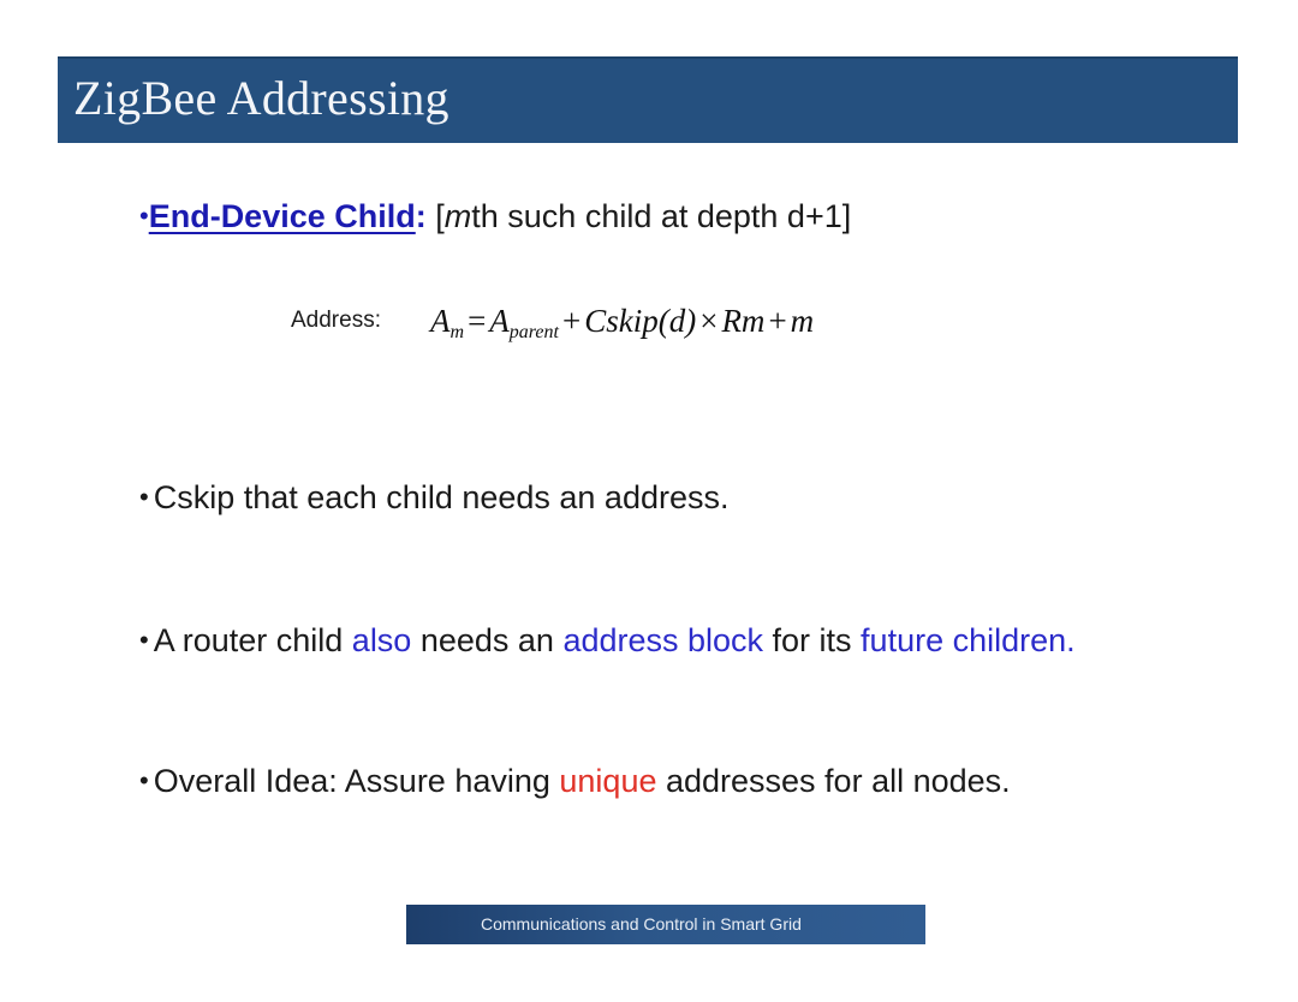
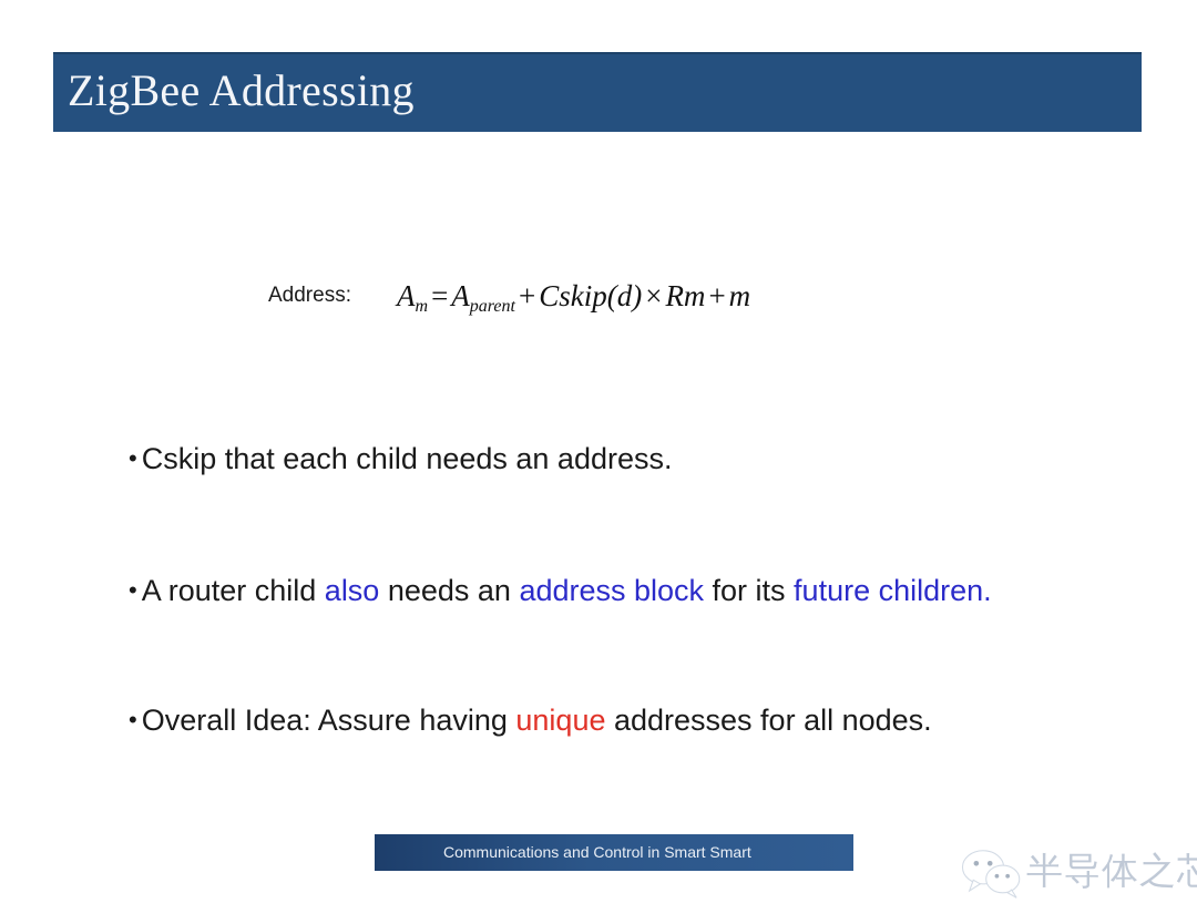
  ZigBee Addressing
- •End-Device Child: [mth such child at depth d+1]
  Address:
  Am=Aparent+Cskip(d)×Rm+m
  • Cskip that each child needs an address.
  • A router child also needs an address block for its future children.
  • Overall Idea: Assure having unique addresses for all nodes.
- Communications and Control in Smart Grid
+ Communications and Control in Smart Smart
+ 半导体之芯
